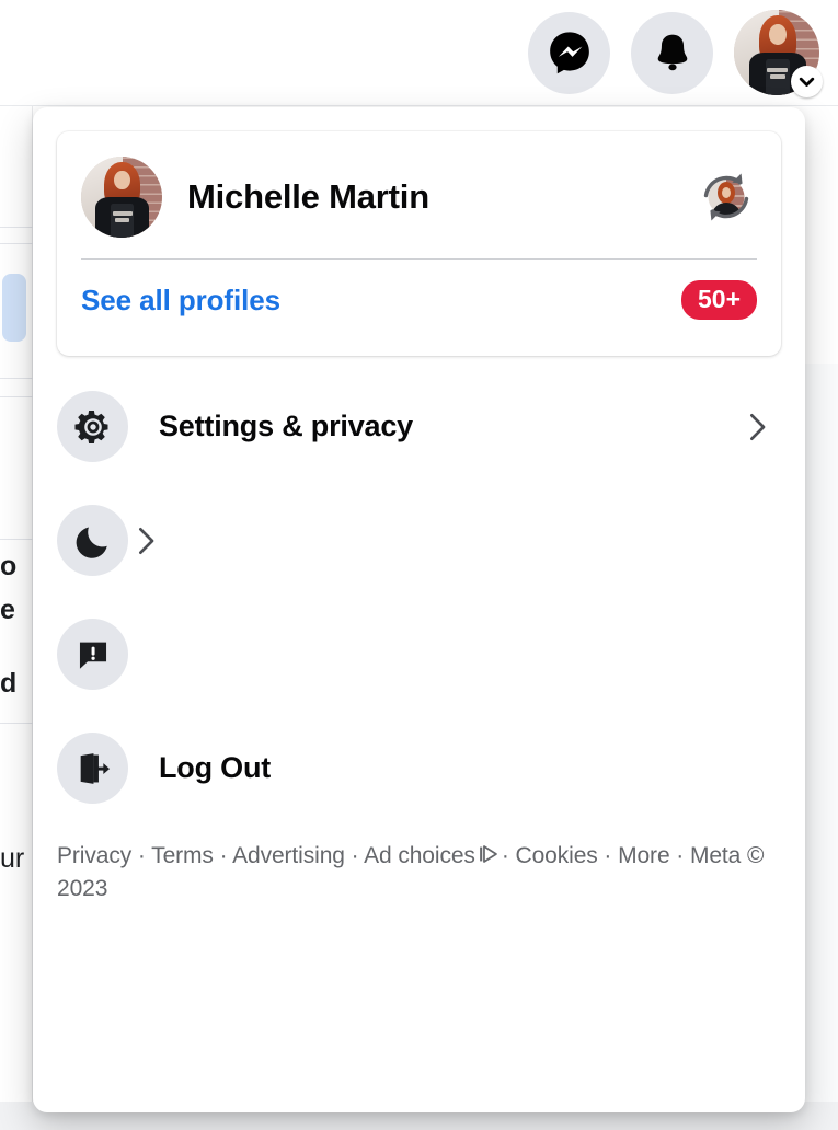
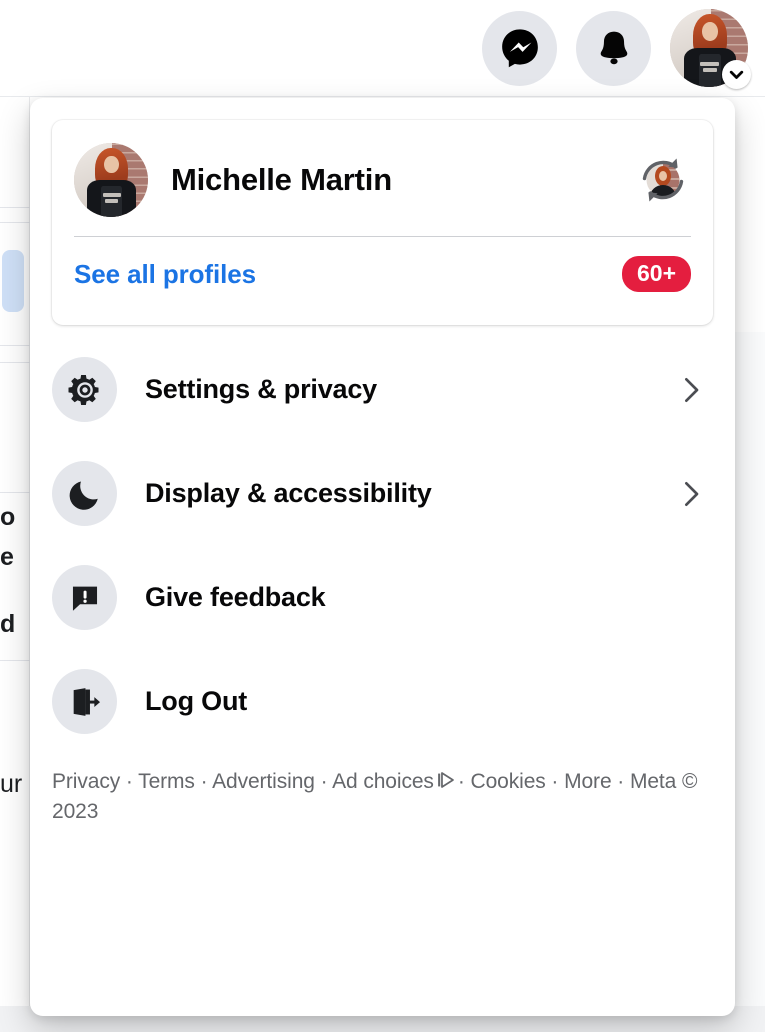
  o
  e
  d
  ur
  Michelle Martin
  See all profiles
- 50+
+ 60+
  Settings & privacy
+ Display & accessibility
+ Give feedback
  Log Out
  Privacy · Terms · Advertising · Ad choices · Cookies · More · Meta © 2023
